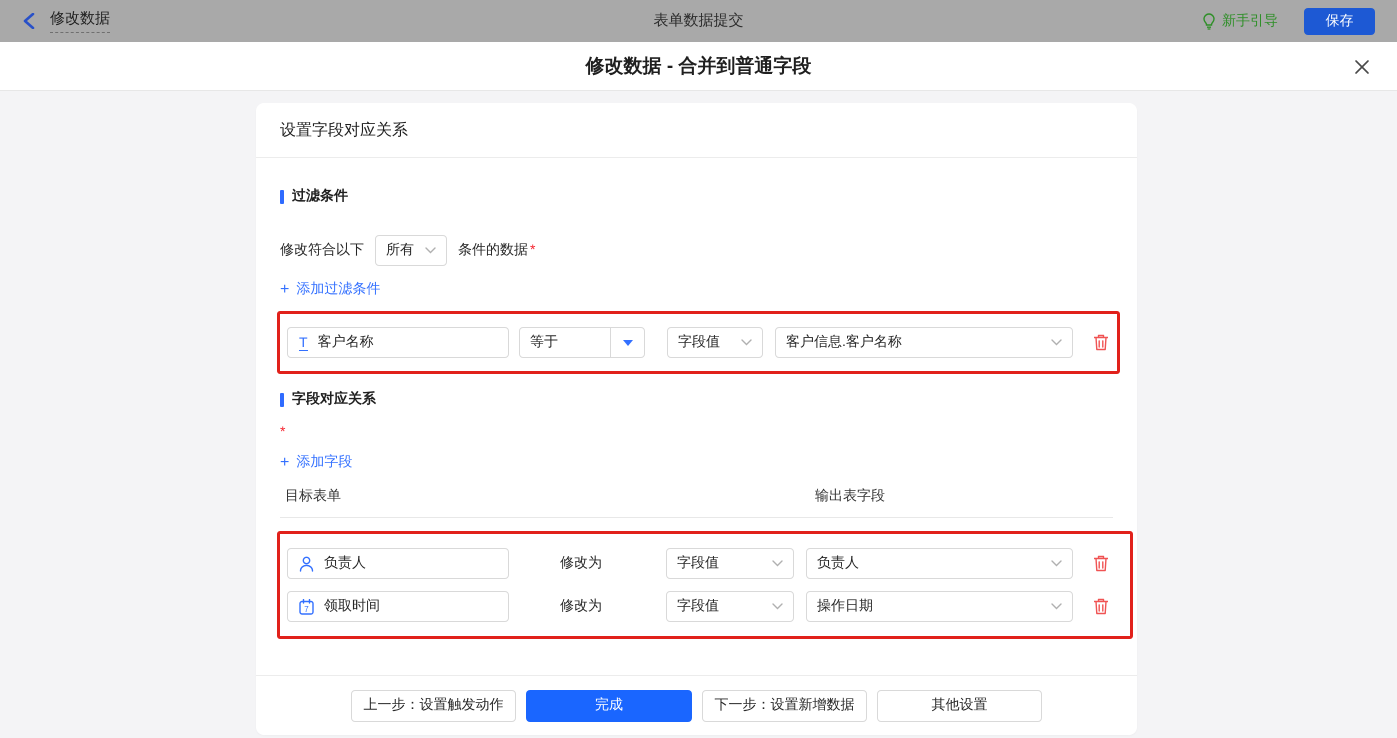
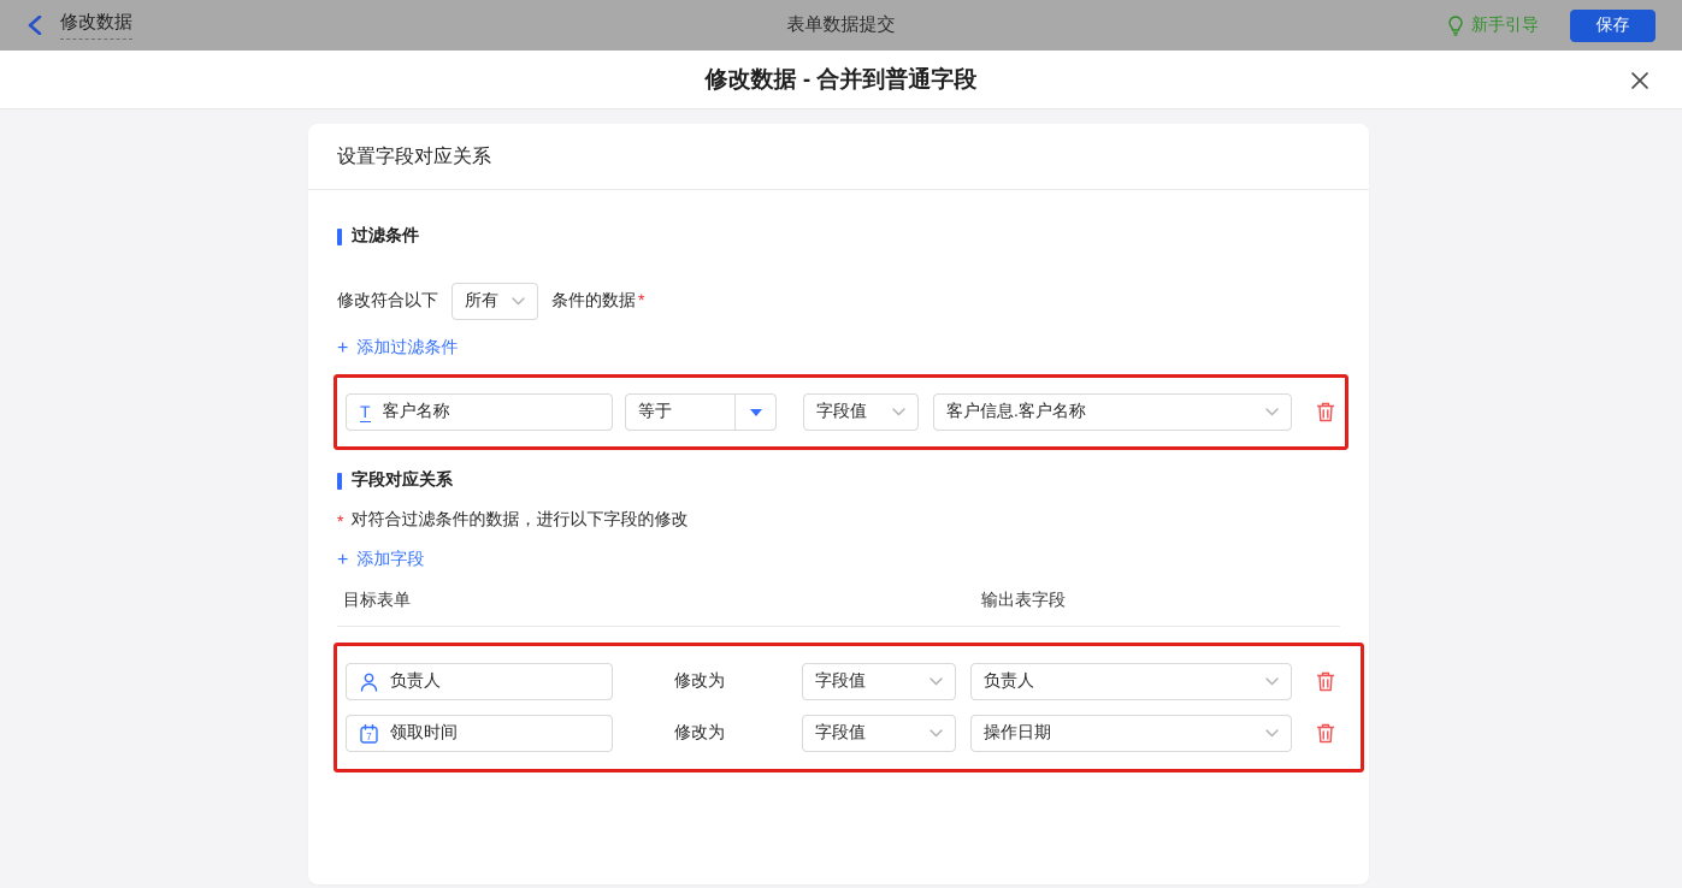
  修改数据
  表单数据提交
  新手引导
  保存
  修改数据 - 合并到普通字段
  设置字段对应关系
  过滤条件
  修改符合以下
  所有
  条件的数据 *
  +
  添加过滤条件
  T
  客户名称
  等于
  字段值
  客户信息.客户名称
  字段对应关系
  *
+ 对符合过滤条件的数据，进行以下字段的修改
  +
  添加字段
  目标表单
  输出表字段
  负责人
  修改为
  字段值
  负责人
  7
  领取时间
  修改为
  字段值
  操作日期
- 上一步：设置触发动作
- 完成
- 下一步：设置新增数据
- 其他设置
